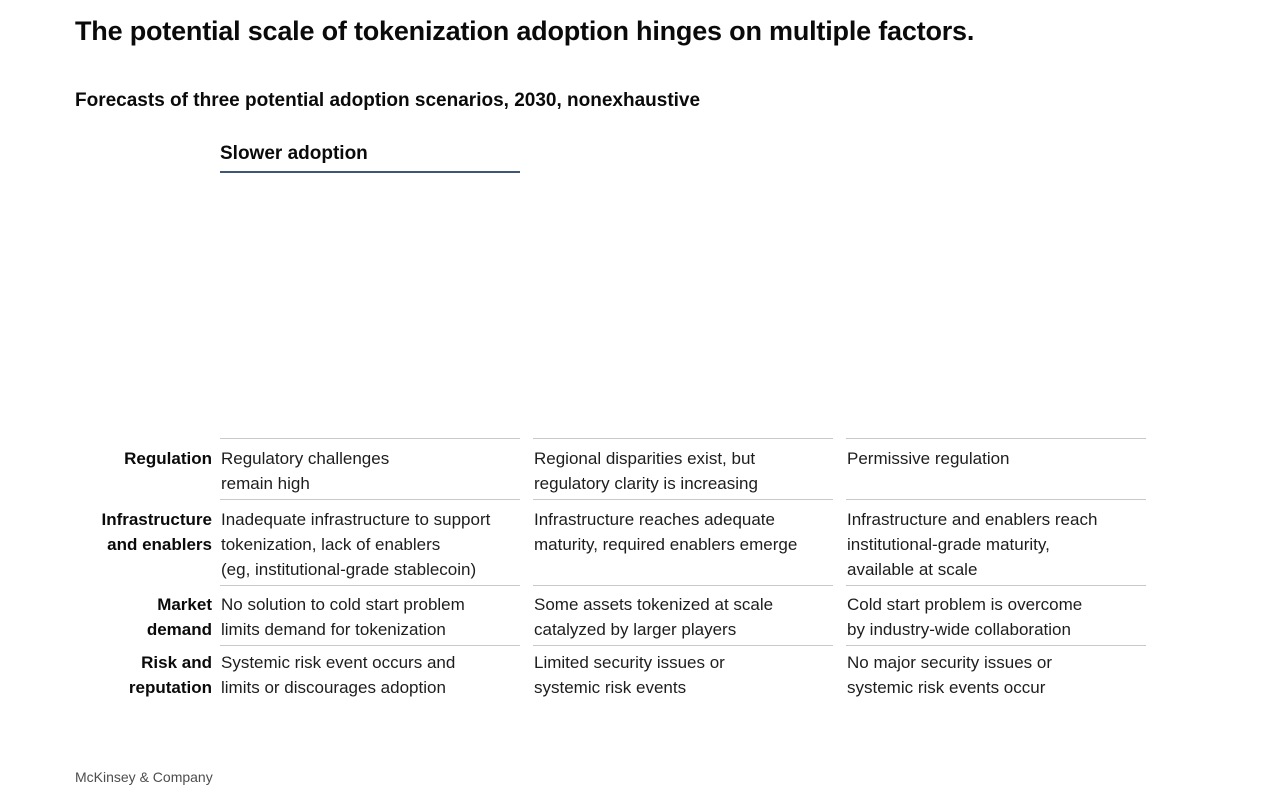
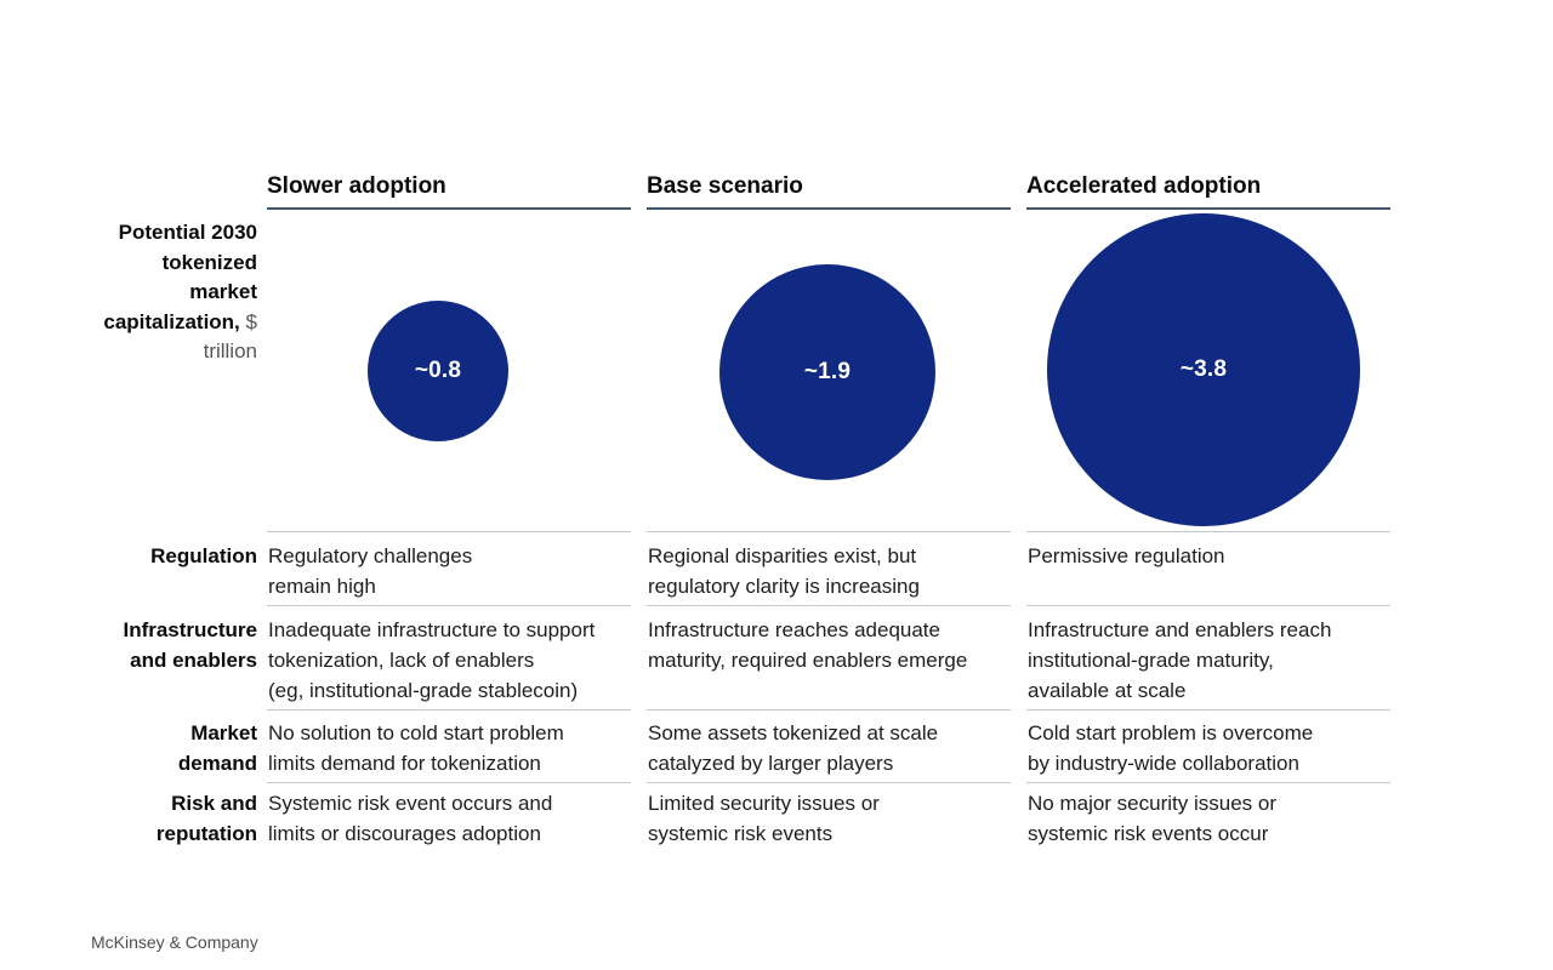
- The potential scale of tokenization adoption hinges on multiple factors.
- Forecasts of three potential adoption scenarios, 2030, nonexhaustive
  Slower adoption
+ Base scenario
+ Accelerated adoption
+ Potential 2030
+ tokenized
+ market
+ capitalization, $ trillion
+ ~0.8
+ ~1.9
+ ~3.8
  Regulation
  Regulatory challenges
  remain high
  Regional disparities exist, but
  regulatory clarity is increasing
  Permissive regulation
  Infrastructure
  and enablers
  Inadequate infrastructure to support
  tokenization, lack of enablers
  (eg, institutional-grade stablecoin)
  Infrastructure reaches adequate
  maturity, required enablers emerge
  Infrastructure and enablers reach
  institutional-grade maturity,
  available at scale
  Market
  demand
  No solution to cold start problem
  limits demand for tokenization
  Some assets tokenized at scale
  catalyzed by larger players
  Cold start problem is overcome
  by industry-wide collaboration
  Risk and
  reputation
  Systemic risk event occurs and
  limits or discourages adoption
  Limited security issues or
  systemic risk events
  No major security issues or
  systemic risk events occur
  McKinsey & Company
